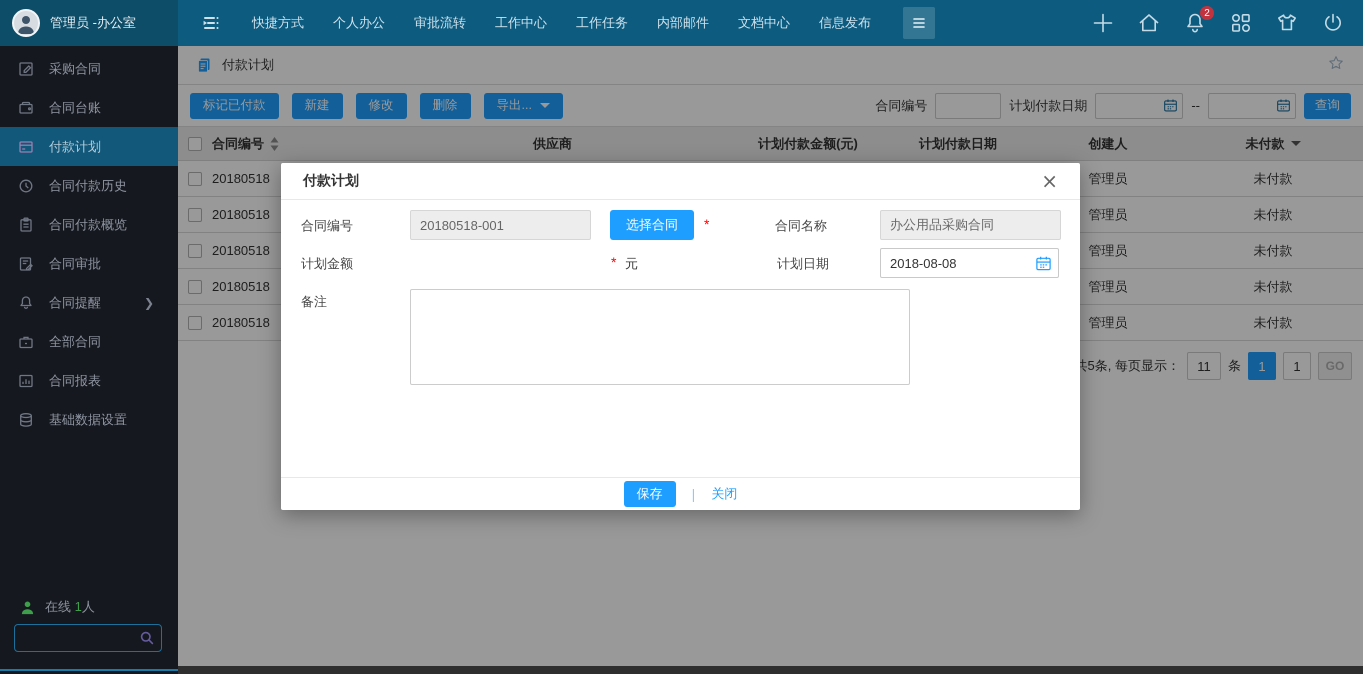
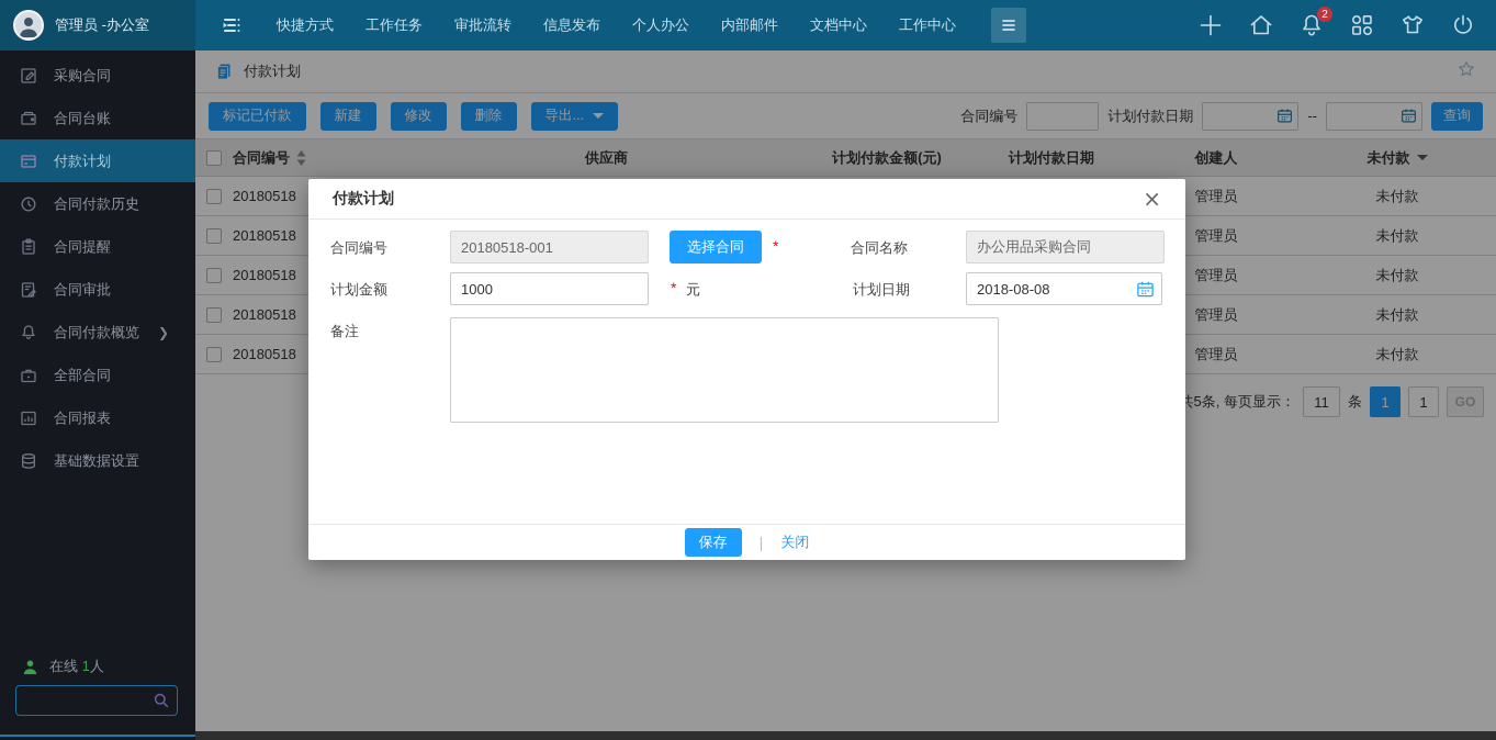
  管理员 -办公室
  快捷方式
- 个人办公
+ 工作任务
  审批流转
- 工作中心
+ 信息发布
- 工作任务
+ 个人办公
  内部邮件
  文档中心
- 信息发布
+ 工作中心
  2
  采购合同
  合同台账
  付款计划
  合同付款历史
- 合同付款概览
+ 合同提醒
  合同审批
- 合同提醒
+ 合同付款概览
  ❯
  全部合同
  合同报表
  基础数据设置
  在线 1人
  付款计划
  标记已付款
  新建
  修改
  删除
  导出...
  合同编号
  计划付款日期
  --
  查询
  合同编号
  供应商
  计划付款金额(元)
  计划付款日期
  创建人
  未付款
  20180518
  管理员
  未付款
  20180518
  管理员
  未付款
  20180518
  管理员
  未付款
  20180518
  管理员
  未付款
  20180518
  管理员
  未付款
  共5条, 每页显示：
  11
  条
  1
  1
  GO
  付款计划
  ×
  合同编号
  20180518-001
  选择合同
  *
  合同名称
  办公用品采购合同
  计划金额
+ 1000
  *
  元
  计划日期
  2018-08-08
  备注
  保存
  |
  关闭
